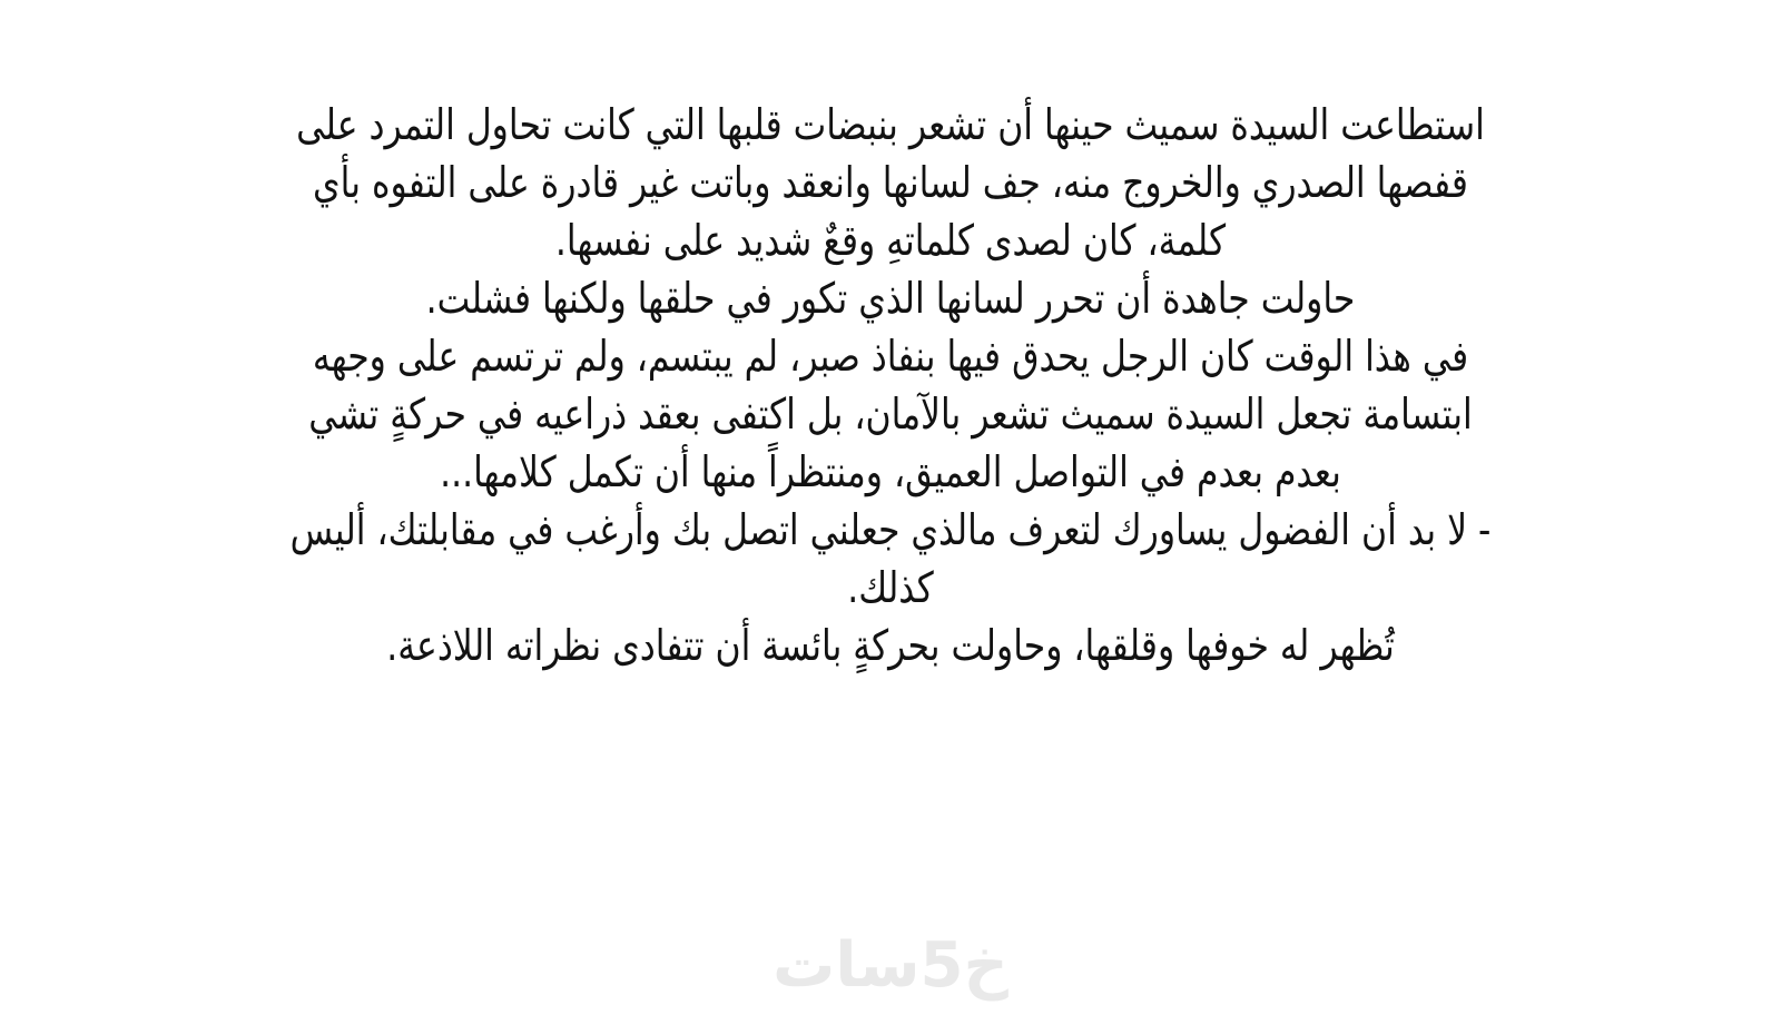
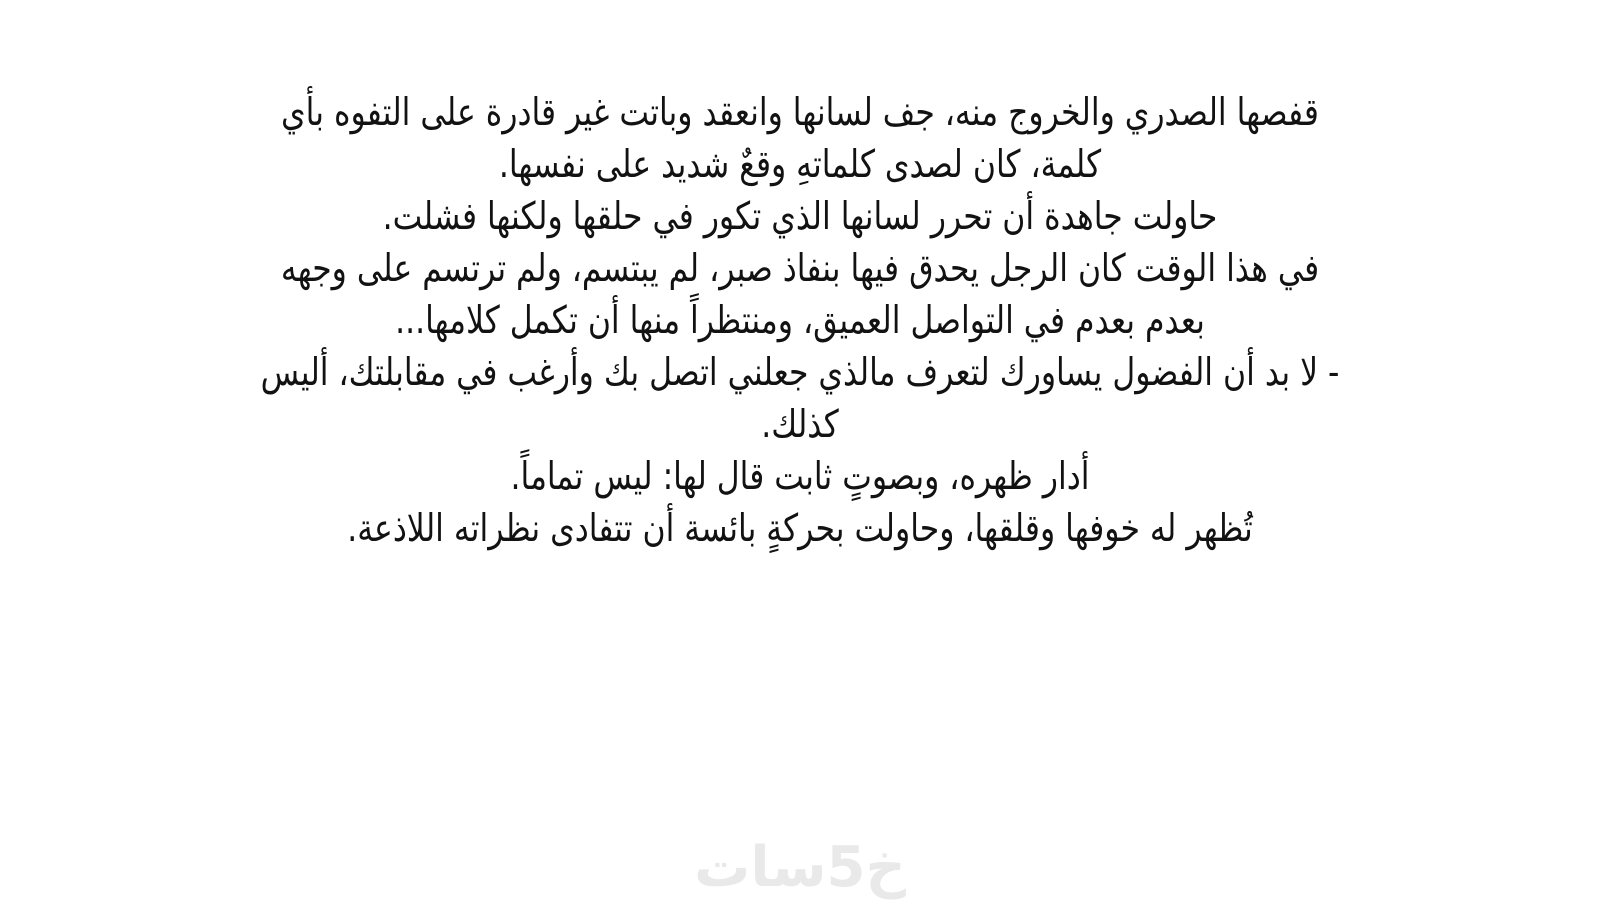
- استطاعت السيدة سميث حينها أن تشعر بنبضات قلبها التي كانت تحاول التمرد على
  قفصها الصدري والخروج منه، جف لسانها وانعقد وباتت غير قادرة على التفوه بأي
  كلمة، كان لصدى كلماتهِ وقعٌ شديد على نفسها.
  حاولت جاهدة أن تحرر لسانها الذي تكور في حلقها ولكنها فشلت.
  في هذا الوقت كان الرجل يحدق فيها بنفاذ صبر، لم يبتسم، ولم ترتسم على وجهه
- ابتسامة تجعل السيدة سميث تشعر بالآمان، بل اكتفى بعقد ذراعيه في حركةٍ تشي
  بعدم بعدم في التواصل العميق، ومنتظراً منها أن تكمل كلامها...
  - لا بد أن الفضول يساورك لتعرف مالذي جعلني اتصل بك وأرغب في مقابلتك، أليس
  كذلك.
+ أدار ظهره، وبصوتٍ ثابت قال لها: ليس تماماً.
  تُظهر له خوفها وقلقها، وحاولت بحركةٍ بائسة أن تتفادى نظراته اللاذعة.
